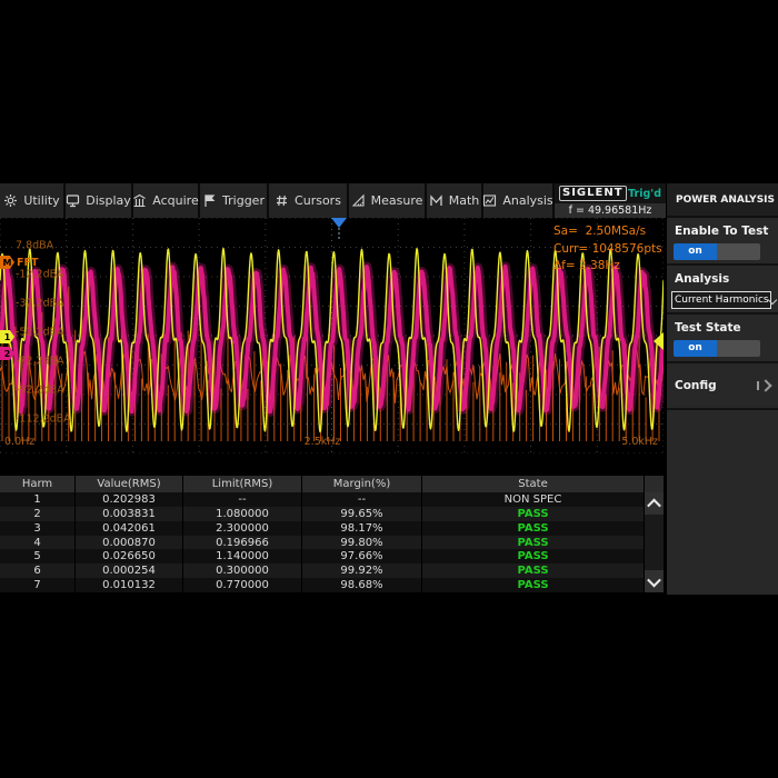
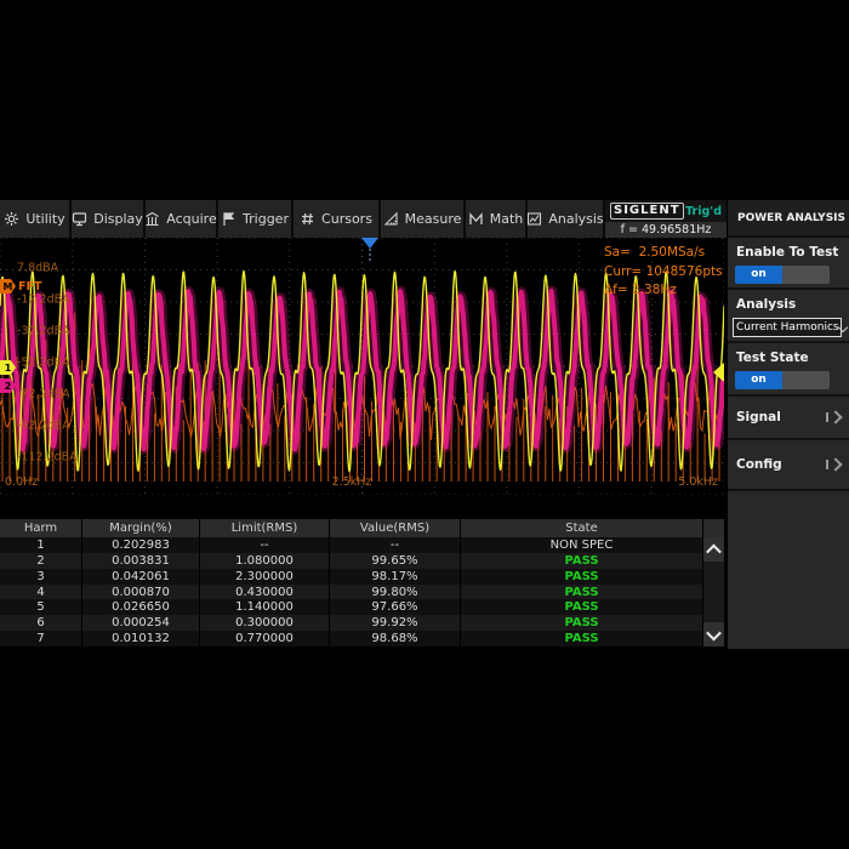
  Utility
  Display
  Acquire
  Trigger
  Cursors
  Measure
  Math
  Analysis
  SIGLENT
  Trig'd
  f = 49.96581Hz
  Sa= 2.50MSa/s
  Curr= 1048576pts
  Δf= 2.38Hz
  7.8dBA
  -12.2dBA
  -32.2dBA
  -52.2dBA
  -72.2dBA
  -92.2dBA
  -112.2dBA
  0.0Hz
  2.5kHz
  5.0kHz
  M
  FFT
  1
  2
  Harm
- Value(RMS)
+ Margin(%)
  Limit(RMS)
- Margin(%)
+ Value(RMS)
  State
  1
  0.202983
  --
  --
  NON SPEC
  2
  0.003831
  1.080000
  99.65%
  PASS
  3
  0.042061
  2.300000
  98.17%
  PASS
  4
  0.000870
- 0.196966
+ 0.430000
  99.80%
  PASS
  5
  0.026650
  1.140000
  97.66%
  PASS
  6
  0.000254
  0.300000
  99.92%
  PASS
  7
  0.010132
  0.770000
  98.68%
  PASS
  POWER ANALYSIS
  Enable To Test
  on
  Analysis
  Current Harmonics
  Test State
  on
+ Signal
  Config
